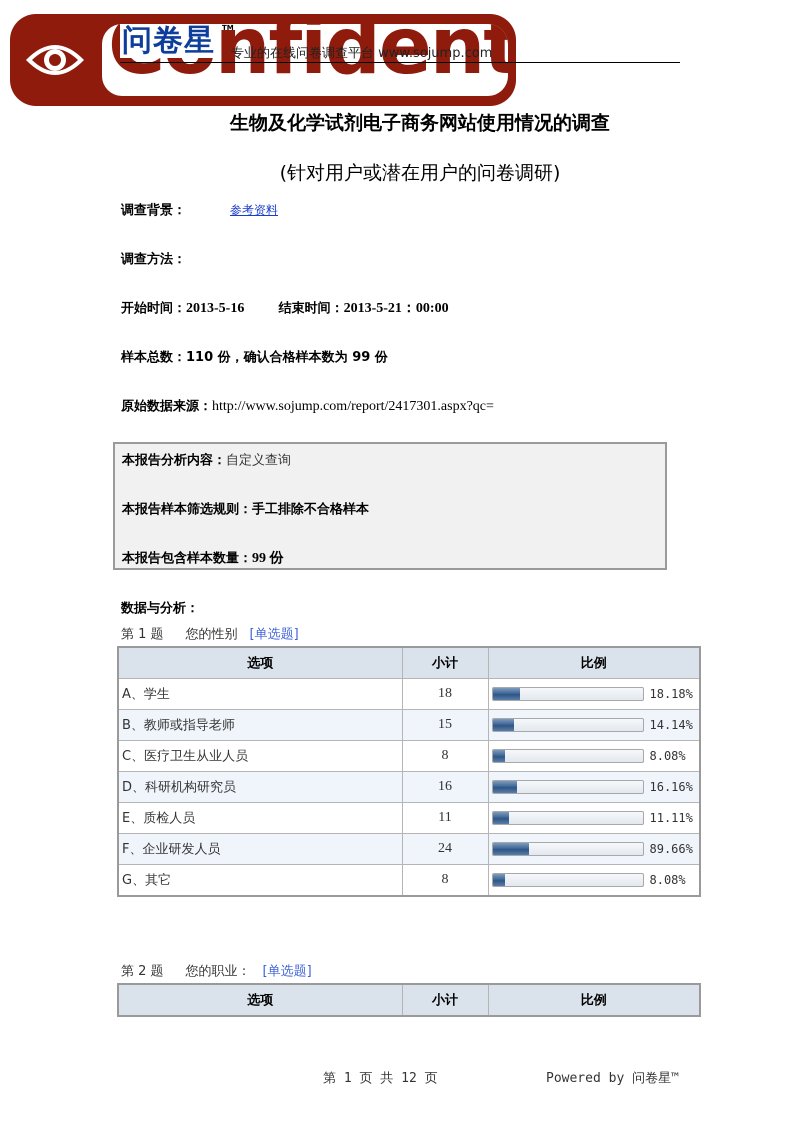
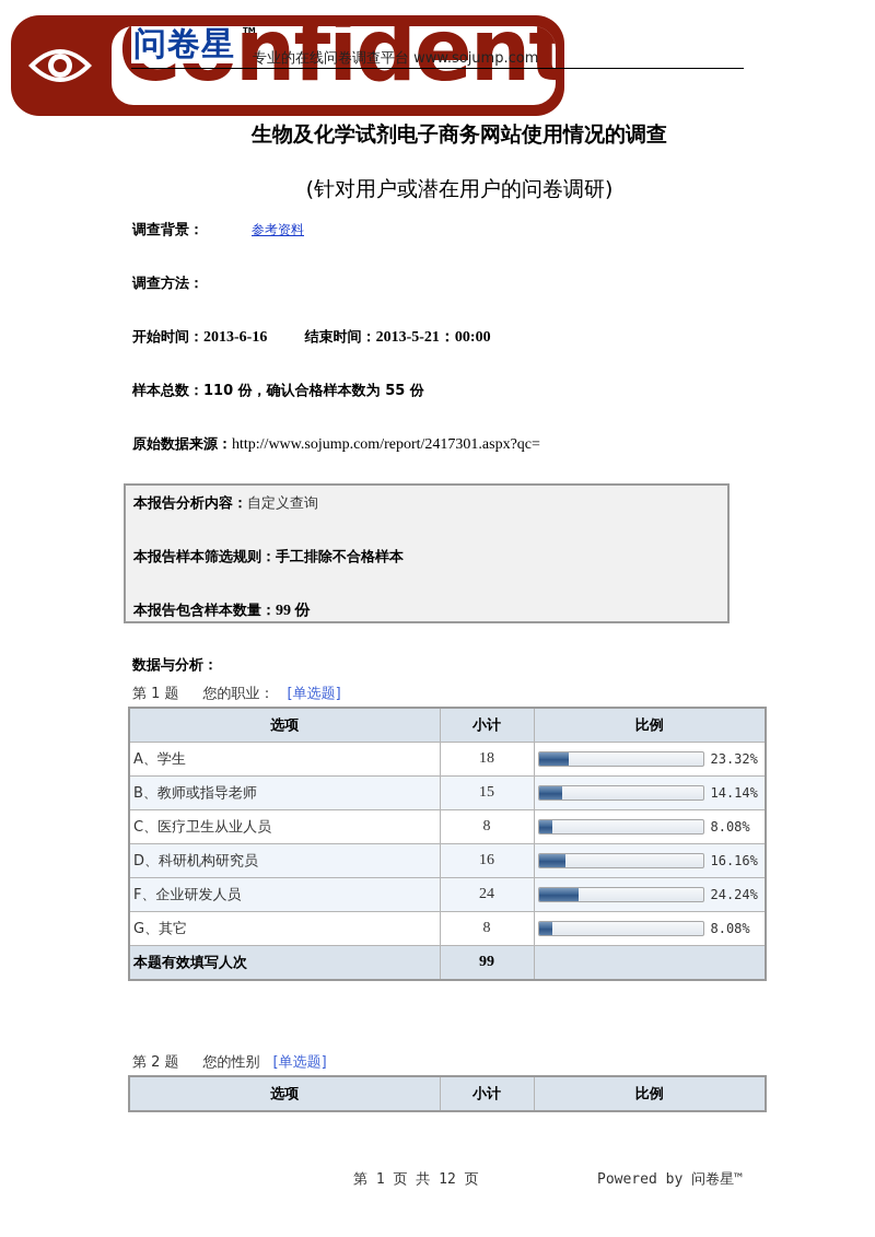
  问卷星
  TM
  专业的在线问卷调查平台 www.sojump.com
  生物及化学试剂电子商务网站使用情况的调查
  (针对用户或潜在用户的问卷调研)
  调查背景： 参考资料
  调查方法：
- 开始时间：2013-5-16 结束时间：2013-5-21：00:00
+ 开始时间：2013-6-16 结束时间：2013-5-21：00:00
- 样本总数：110 份，确认合格样本数为 99 份
+ 样本总数：110 份，确认合格样本数为 55 份
  原始数据来源：http://www.sojump.com/report/2417301.aspx?qc=
  本报告分析内容：自定义查询
  本报告样本筛选规则：手工排除不合格样本
  本报告包含样本数量：99 份
  数据与分析：
- 第 1 题 您的性别 [单选题]
+ 第 1 题 您的职业： [单选题]
  选项	小计	比例
- A、学生	18	18.18%
+ A、学生	18	23.32%
  B、教师或指导老师	15	14.14%
  C、医疗卫生从业人员	8	8.08%
  D、科研机构研究员	16	16.16%
- E、质检人员	11	11.11%
- F、企业研发人员	24	89.66%
+ F、企业研发人员	24	24.24%
  G、其它	8	8.08%
+ 本题有效填写人次	99
- 第 2 题 您的职业： [单选题]
+ 第 2 题 您的性别 [单选题]
  选项	小计	比例
  第 1 页 共 12 页
  Powered by 问卷星™
